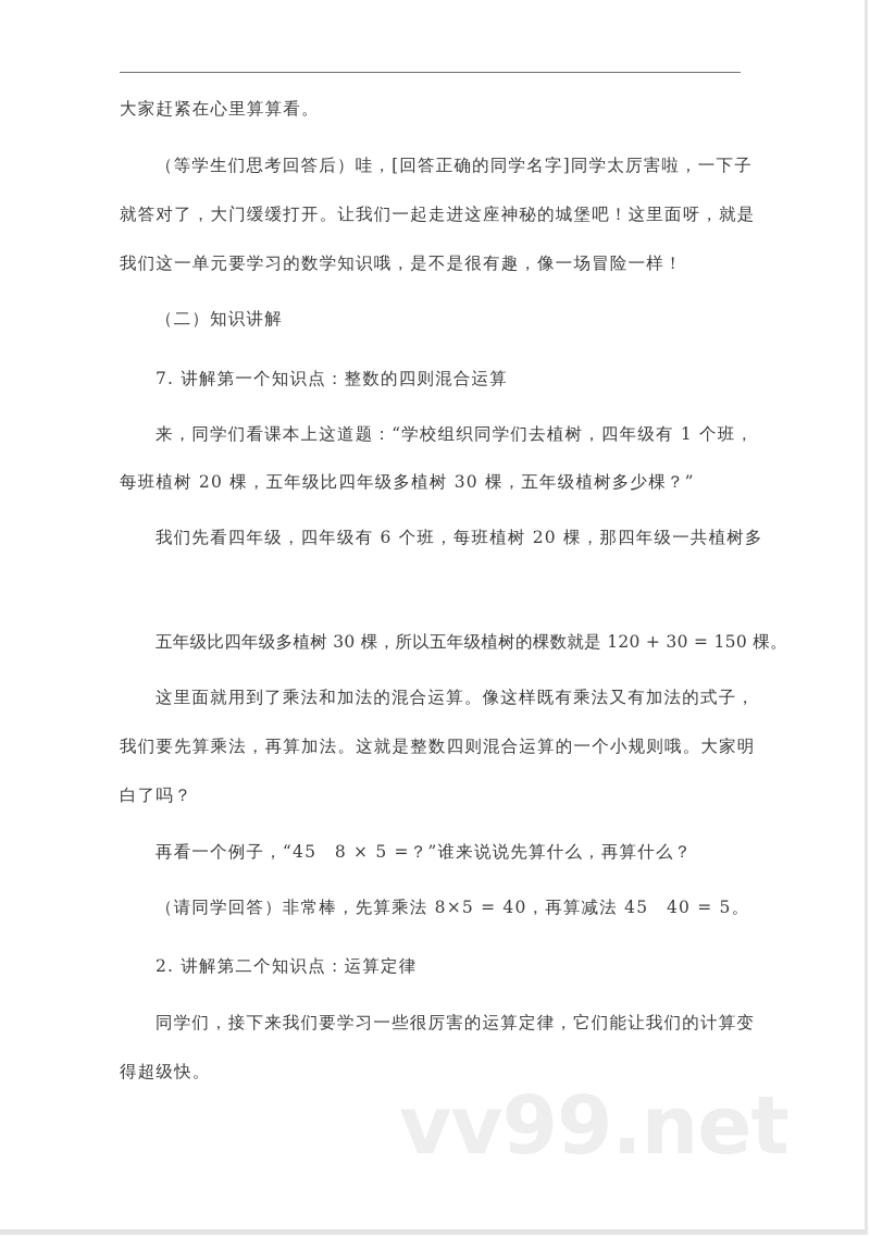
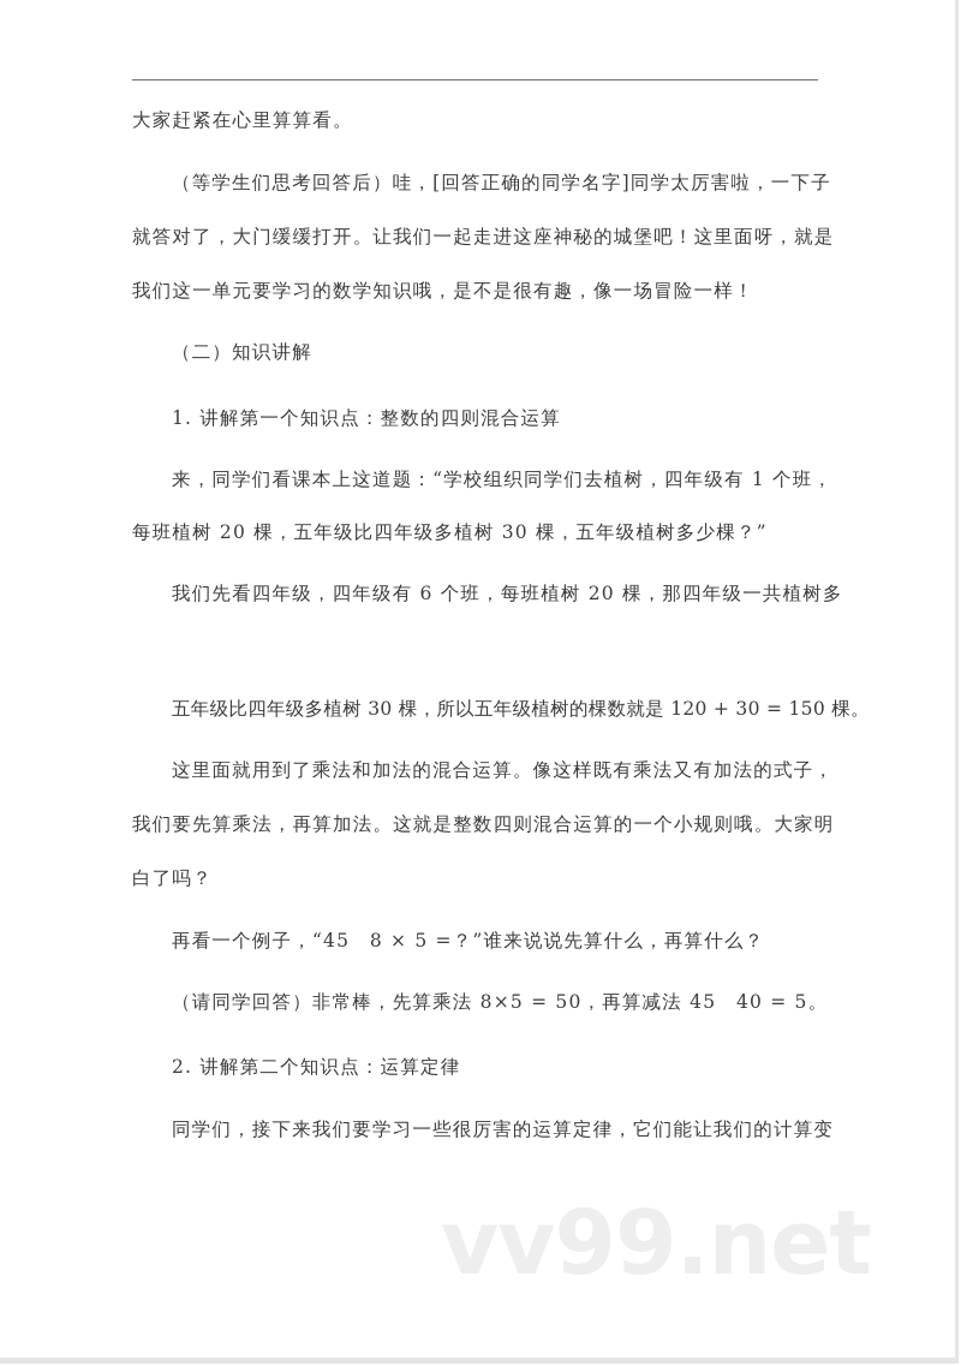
  大家赶紧在心里算算看。
  （等学生们思考回答后）哇，[回答正确的同学名字]同学太厉害啦，一下子
  就答对了，大门缓缓打开。让我们一起走进这座神秘的城堡吧！这里面呀，就是
  我们这一单元要学习的数学知识哦，是不是很有趣，像一场冒险一样！
  （二）知识讲解
- 7. 讲解第一个知识点：整数的四则混合运算
+ 1. 讲解第一个知识点：整数的四则混合运算
  来，同学们看课本上这道题：“学校组织同学们去植树，四年级有 1 个班，
  每班植树 20 棵，五年级比四年级多植树 30 棵，五年级植树多少棵？”
  我们先看四年级，四年级有 6 个班，每班植树 20 棵，那四年级一共植树多
  五年级比四年级多植树 30 棵，所以五年级植树的棵数就是 120 + 30 = 150 棵。
  这里面就用到了乘法和加法的混合运算。像这样既有乘法又有加法的式子，
  我们要先算乘法，再算加法。这就是整数四则混合运算的一个小规则哦。大家明
  白了吗？
  再看一个例子，“45 8 × 5 =？”谁来说说先算什么，再算什么？
- （请同学回答）非常棒，先算乘法 8×5 = 40，再算减法 45 40 = 5。
+ （请同学回答）非常棒，先算乘法 8×5 = 50，再算减法 45 40 = 5。
  2. 讲解第二个知识点：运算定律
  同学们，接下来我们要学习一些很厉害的运算定律，它们能让我们的计算变
- 得超级快。
